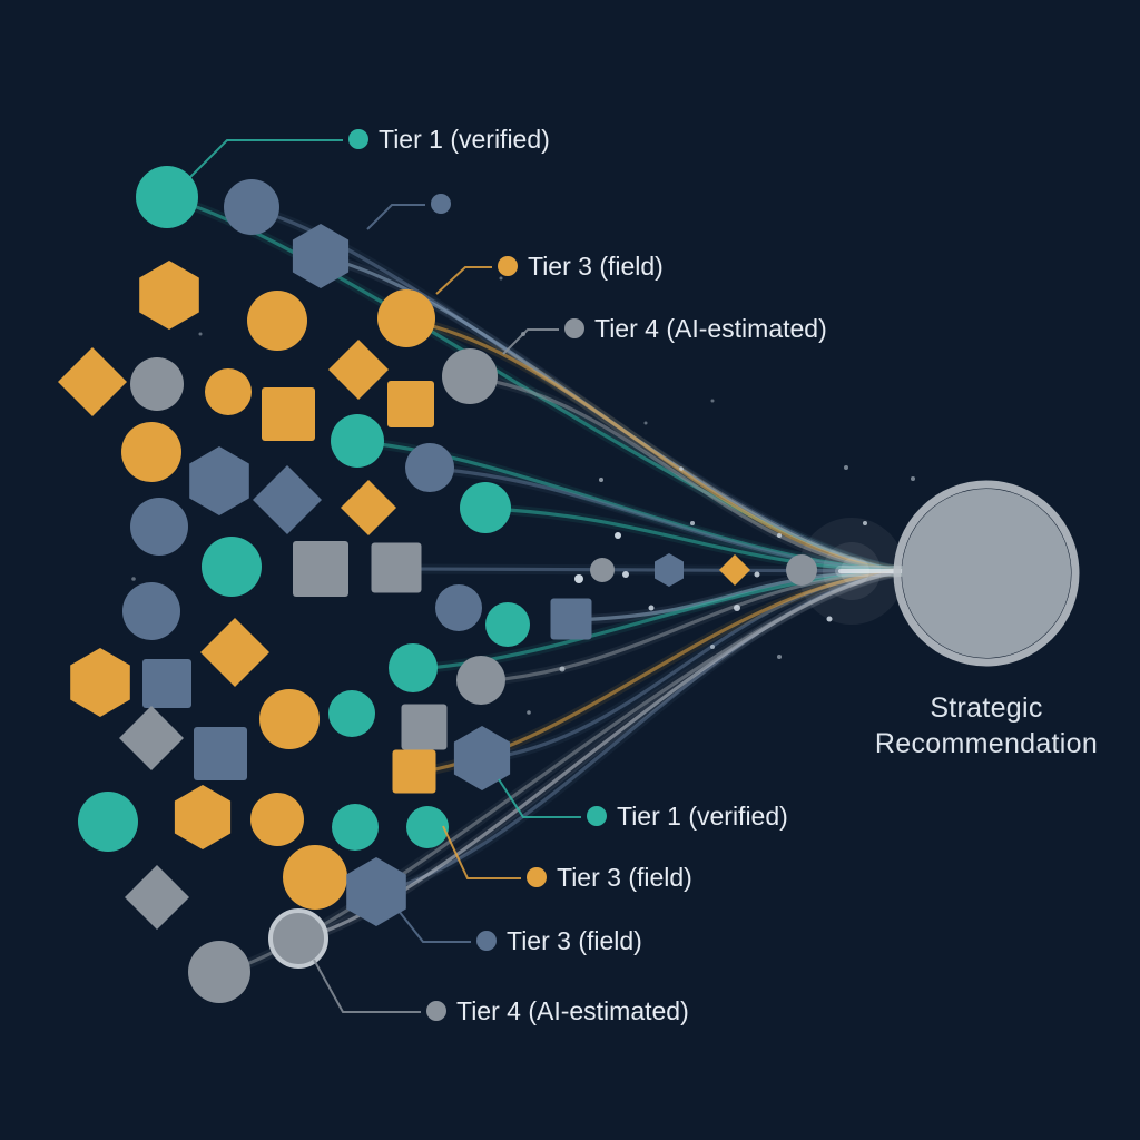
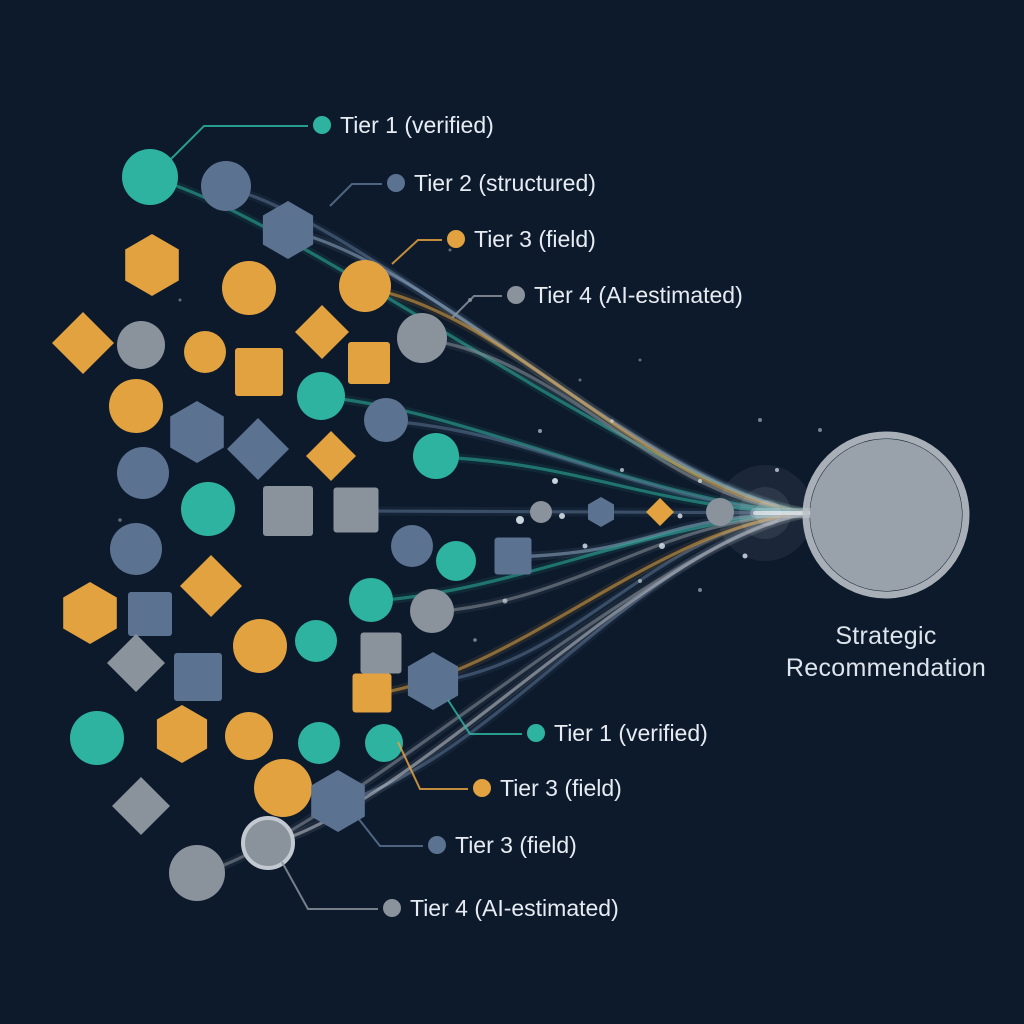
  Tier 1 (verified)
+ Tier 2 (structured)
  Tier 3 (field)
  Tier 4 (AI-estimated)
  Tier 1 (verified)
  Tier 3 (field)
  Tier 3 (field)
  Tier 4 (AI-estimated)
  Strategic
  Recommendation
